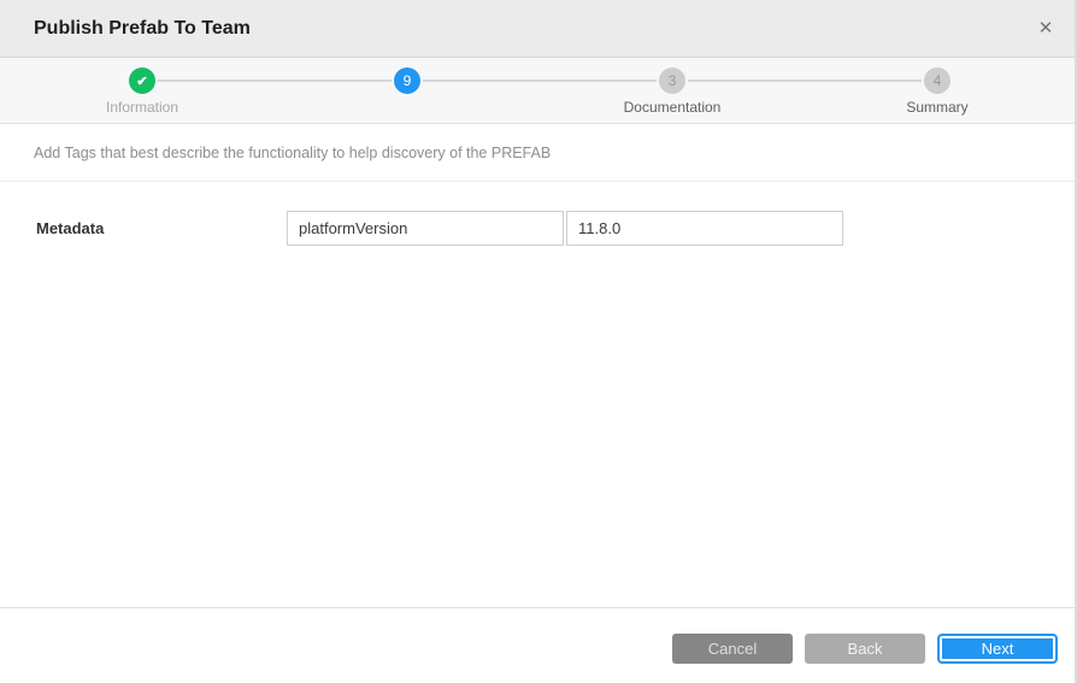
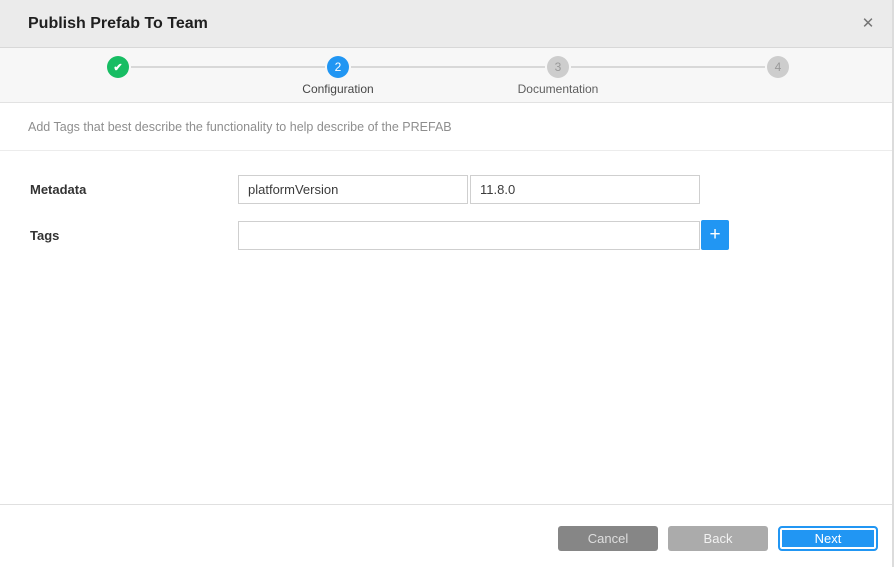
  Publish Prefab To Team
  ✕
  ✔
- Information
- 9
+ 2
+ Configuration
  3
  Documentation
  4
- Summary
- Add Tags that best describe the functionality to help discovery of the PREFAB
+ Add Tags that best describe the functionality to help describe of the PREFAB
  Metadata
  platformVersion
  11.8.0
+ Tags
+ +
  Cancel
  Back
  Next
